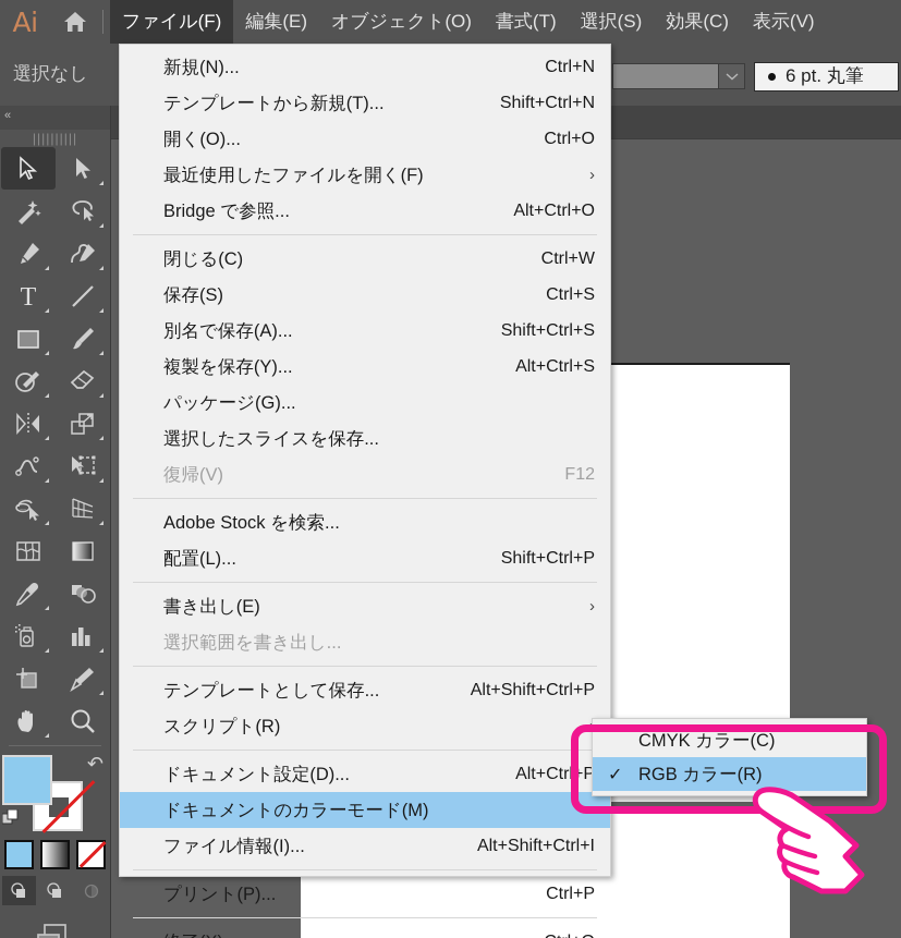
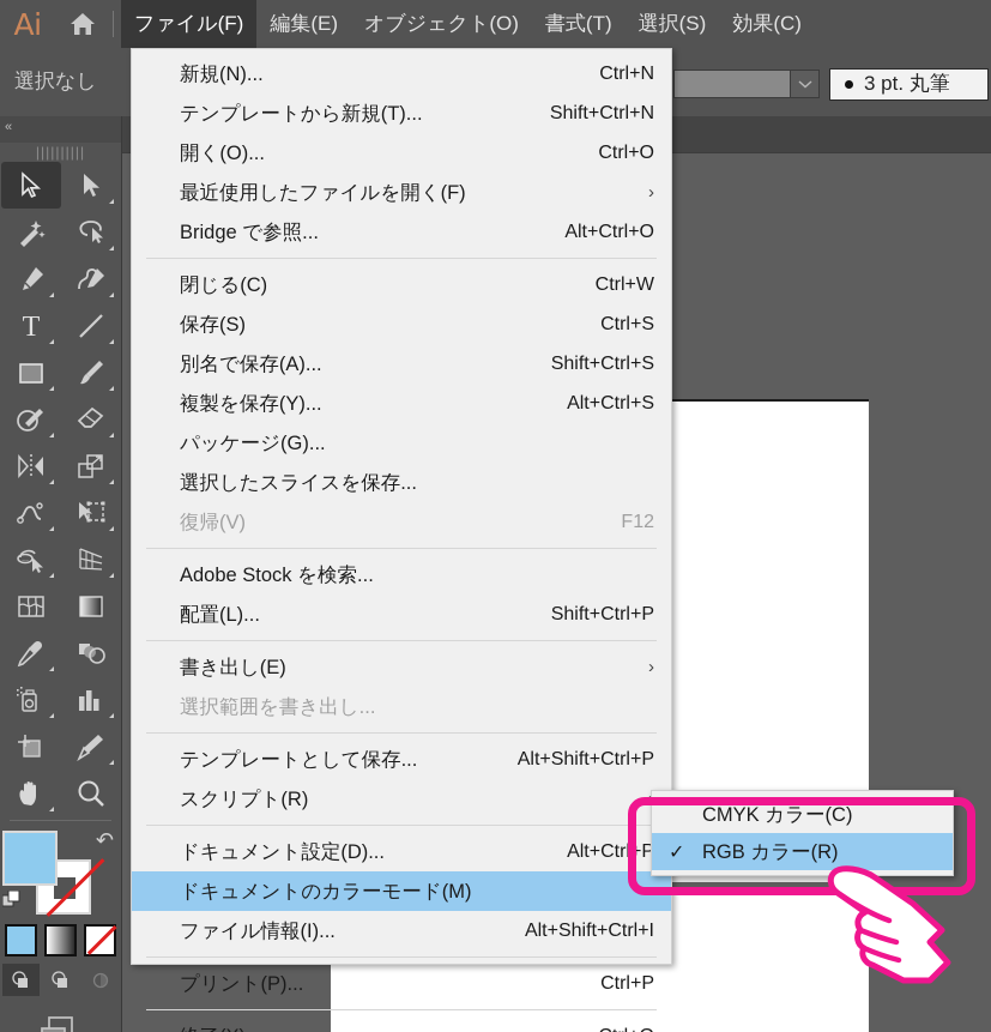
  Ai
  ファイル(F)
  編集(E)
  オブジェクト(O)
  書式(T)
  選択(S)
  効果(C)
- 表示(V)
  選択なし
- 6 pt. 丸筆
+ 3 pt. 丸筆
  «
  ||||||||||
  T
  ↶
  新規(N)...
  Ctrl+N
  テンプレートから新規(T)...
  Shift+Ctrl+N
  開く(O)...
  Ctrl+O
  最近使用したファイルを開く(F)
  ›
  Bridge で参照...
  Alt+Ctrl+O
  閉じる(C)
  Ctrl+W
  保存(S)
  Ctrl+S
  別名で保存(A)...
  Shift+Ctrl+S
  複製を保存(Y)...
  Alt+Ctrl+S
  パッケージ(G)...
  選択したスライスを保存...
  復帰(V)
  F12
  Adobe Stock を検索...
  配置(L)...
  Shift+Ctrl+P
  書き出し(E)
  ›
  選択範囲を書き出し...
  テンプレートとして保存...
  Alt+Shift+Ctrl+P
  スクリプト(R)
  ドキュメント設定(D)...
  Alt+Ctrl+P
  ドキュメントのカラーモード(M)
  ›
  ファイル情報(I)...
  Alt+Shift+Ctrl+I
  プリント(P)...
  Ctrl+P
  CMYK カラー(C)
  ✓
  RGB カラー(R)
